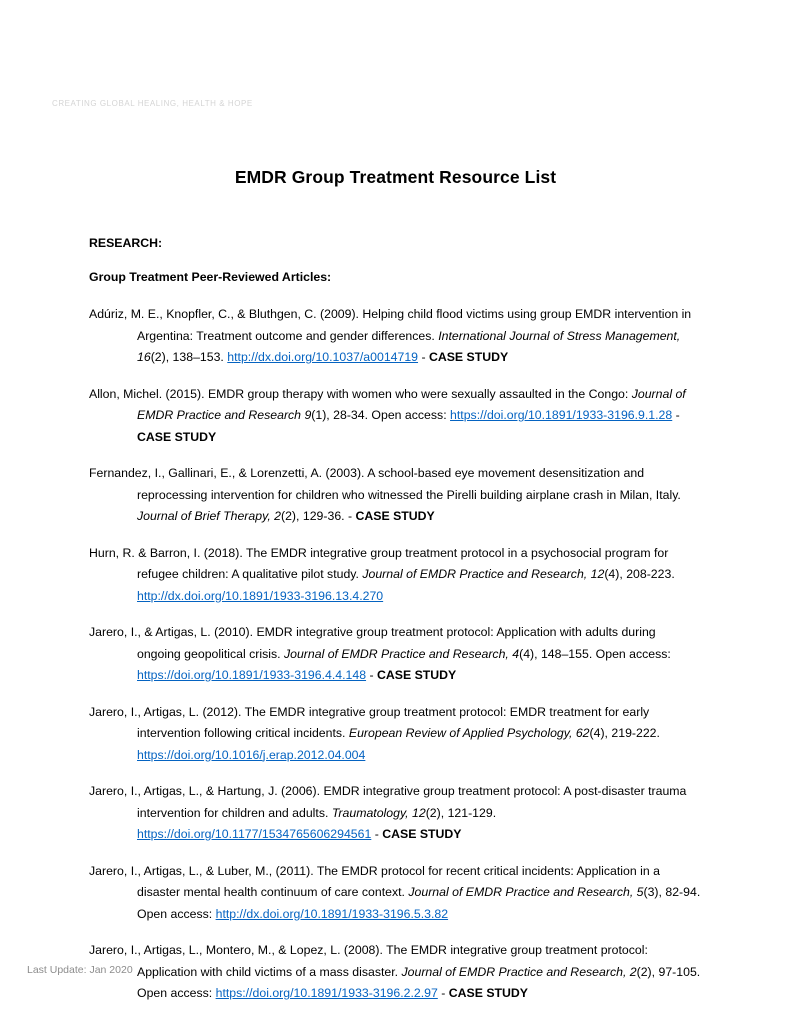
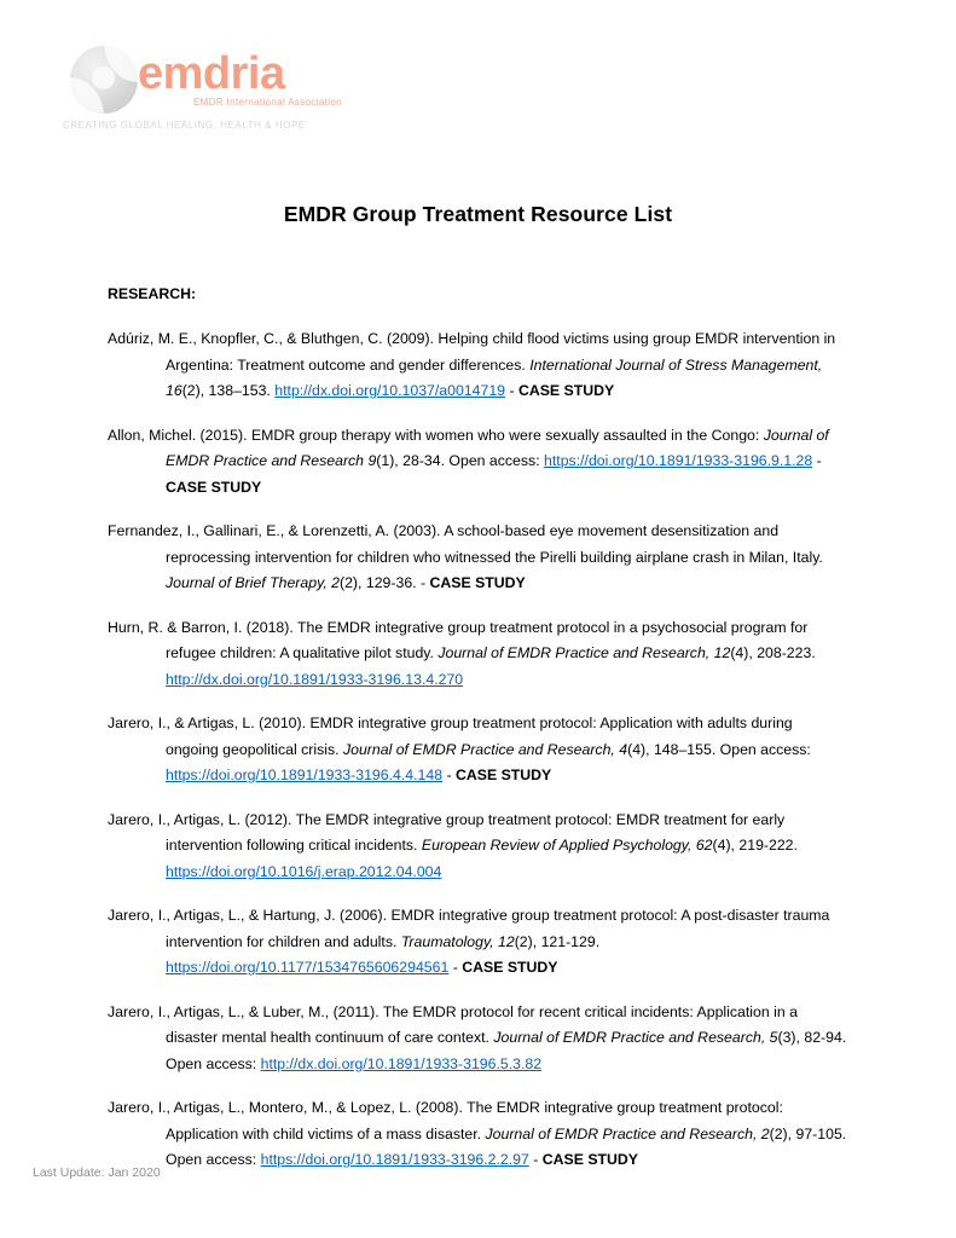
+ emdria
+ EMDR International Association
  CREATING GLOBAL HEALING, HEALTH & HOPE
  EMDR Group Treatment Resource List
  RESEARCH:
- Group Treatment Peer-Reviewed Articles:
  Adúriz, M. E., Knopfler, C., & Bluthgen, C. (2009). Helping child flood victims using group EMDR intervention in Argentina: Treatment outcome and gender differences. International Journal of Stress Management, 16(2), 138–153. http://dx.doi.org/10.1037/a0014719 - CASE STUDY
  Allon, Michel. (2015). EMDR group therapy with women who were sexually assaulted in the Congo: Journal of EMDR Practice and Research 9(1), 28-34. Open access: https://doi.org/10.1891/1933-3196.9.1.28 - CASE STUDY
  Fernandez, I., Gallinari, E., & Lorenzetti, A. (2003). A school-based eye movement desensitization and reprocessing intervention for children who witnessed the Pirelli building airplane crash in Milan, Italy. Journal of Brief Therapy, 2(2), 129-36. - CASE STUDY
  Hurn, R. & Barron, I. (2018). The EMDR integrative group treatment protocol in a psychosocial program for refugee children: A qualitative pilot study. Journal of EMDR Practice and Research, 12(4), 208-223. http://dx.doi.org/10.1891/1933-3196.13.4.270
  Jarero, I., & Artigas, L. (2010). EMDR integrative group treatment protocol: Application with adults during ongoing geopolitical crisis. Journal of EMDR Practice and Research, 4(4), 148–155. Open access: https://doi.org/10.1891/1933-3196.4.4.148 - CASE STUDY
  Jarero, I., Artigas, L. (2012). The EMDR integrative group treatment protocol: EMDR treatment for early intervention following critical incidents. European Review of Applied Psychology, 62(4), 219-222. https://doi.org/10.1016/j.erap.2012.04.004
  Jarero, I., Artigas, L., & Hartung, J. (2006). EMDR integrative group treatment protocol: A post-disaster trauma intervention for children and adults. Traumatology, 12(2), 121-129. https://doi.org/10.1177/1534765606294561 - CASE STUDY
  Jarero, I., Artigas, L., & Luber, M., (2011). The EMDR protocol for recent critical incidents: Application in a disaster mental health continuum of care context. Journal of EMDR Practice and Research, 5(3), 82-94. Open access: http://dx.doi.org/10.1891/1933-3196.5.3.82
  Jarero, I., Artigas, L., Montero, M., & Lopez, L. (2008). The EMDR integrative group treatment protocol: Application with child victims of a mass disaster. Journal of EMDR Practice and Research, 2(2), 97-105. Open access: https://doi.org/10.1891/1933-3196.2.2.97 - CASE STUDY
  Last Update: Jan 2020
